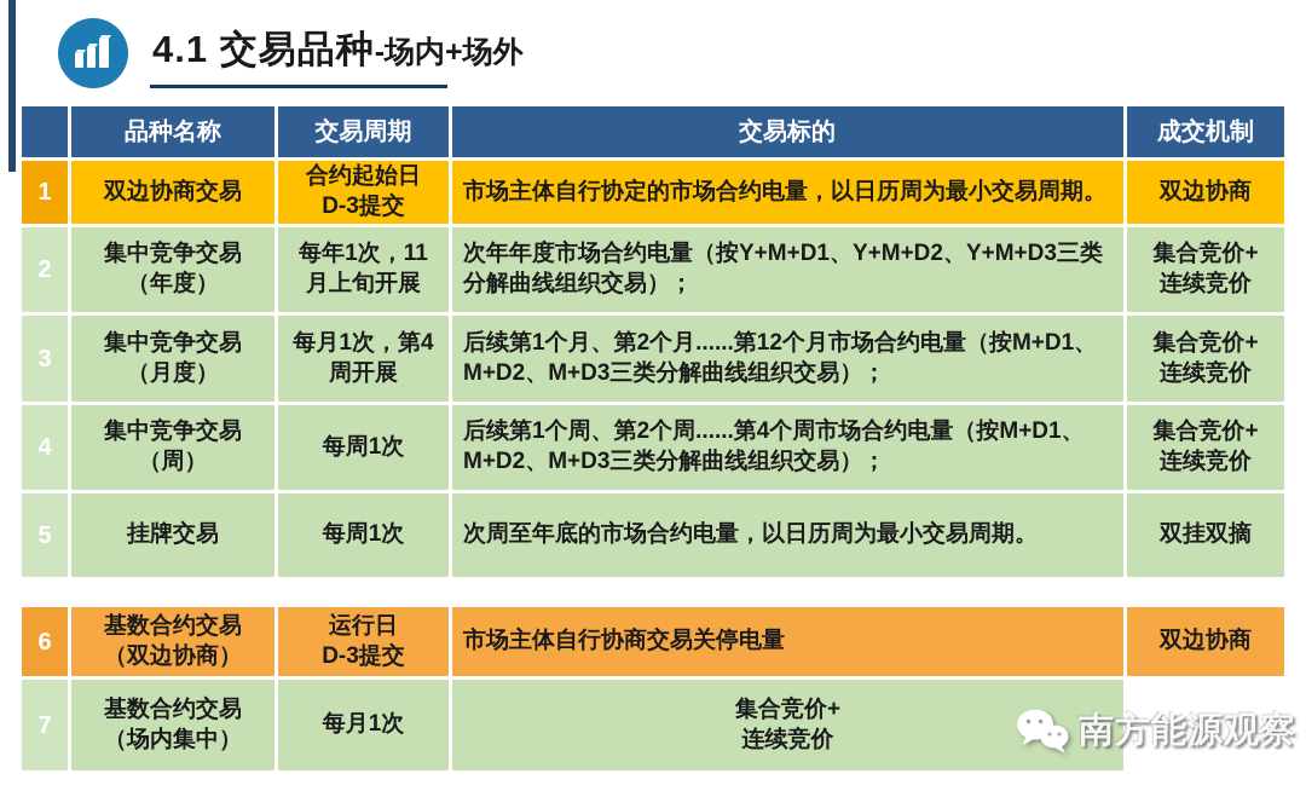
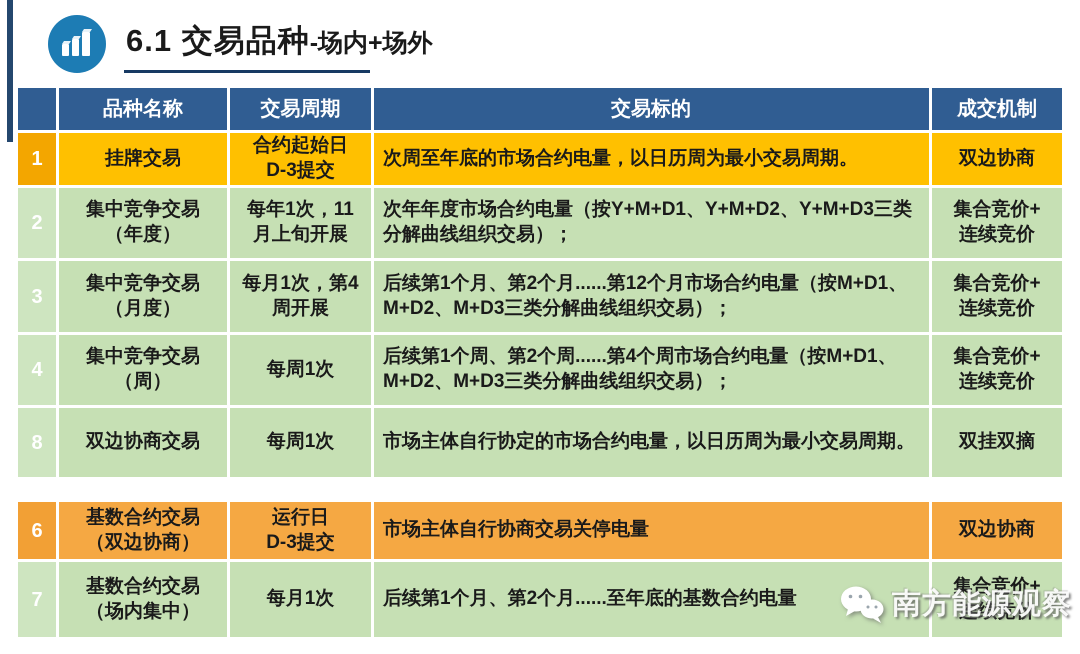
- 4.1 交易品种-场内+场外
+ 6.1 交易品种-场内+场外
  品种名称
  交易周期
  交易标的
  成交机制
  1
- 双边协商交易
+ 挂牌交易
  合约起始日
  D-3提交
- 市场主体自行协定的市场合约电量，以日历周为最小交易周期。
+ 次周至年底的市场合约电量，以日历周为最小交易周期。
  双边协商
  2
  集中竞争交易
  （年度）
  每年1次，11
  月上旬开展
  次年年度市场合约电量（按Y+M+D1、Y+M+D2、Y+M+D3三类分解曲线组织交易）；
  集合竞价+
  连续竞价
  3
  集中竞争交易
  （月度）
  每月1次，第4
  周开展
  后续第1个月、第2个月......第12个月市场合约电量（按M+D1、M+D2、M+D3三类分解曲线组织交易）；
  集合竞价+
  连续竞价
  4
  集中竞争交易
  （周）
  每周1次
  后续第1个周、第2个周......第4个周市场合约电量（按M+D1、M+D2、M+D3三类分解曲线组织交易）；
  集合竞价+
  连续竞价
- 5
+ 8
- 挂牌交易
+ 双边协商交易
  每周1次
- 次周至年底的市场合约电量，以日历周为最小交易周期。
+ 市场主体自行协定的市场合约电量，以日历周为最小交易周期。
  双挂双摘
  6
  基数合约交易
  （双边协商）
  运行日
  D-3提交
  市场主体自行协商交易关停电量
  双边协商
  7
  基数合约交易
  （场内集中）
  每月1次
+ 后续第1个月、第2个月......至年底的基数合约电量
  集合竞价+
  连续竞价
  南方能源观察
